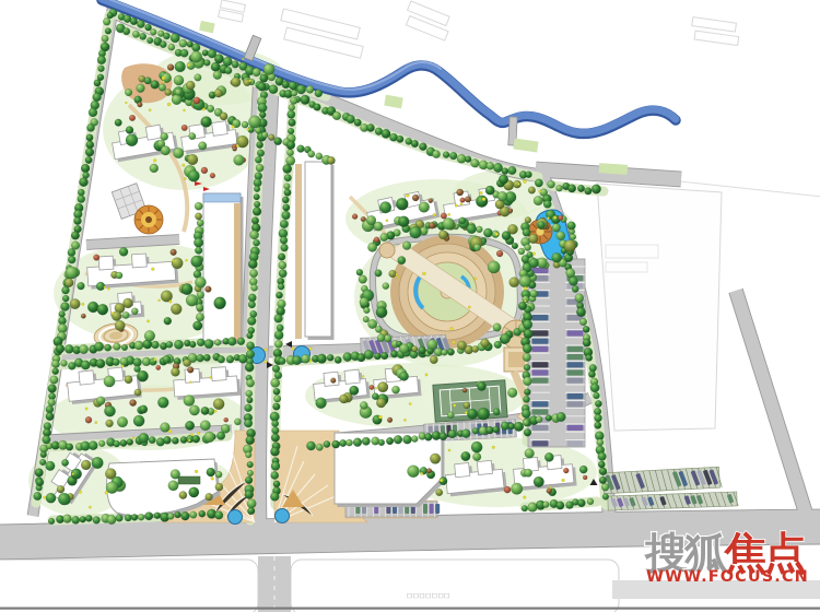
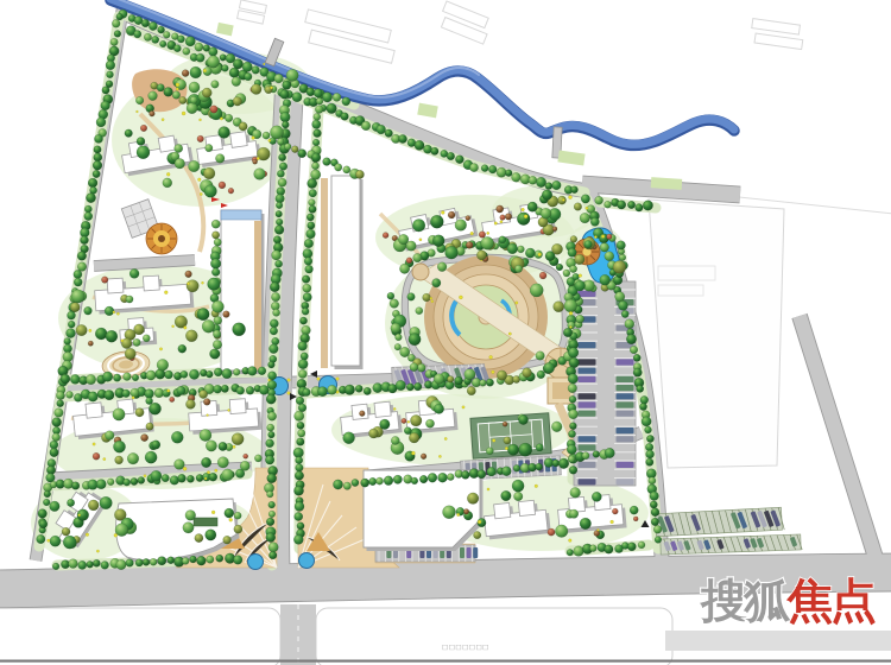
  搜狐焦点
- WWW.FOCUS.CN
